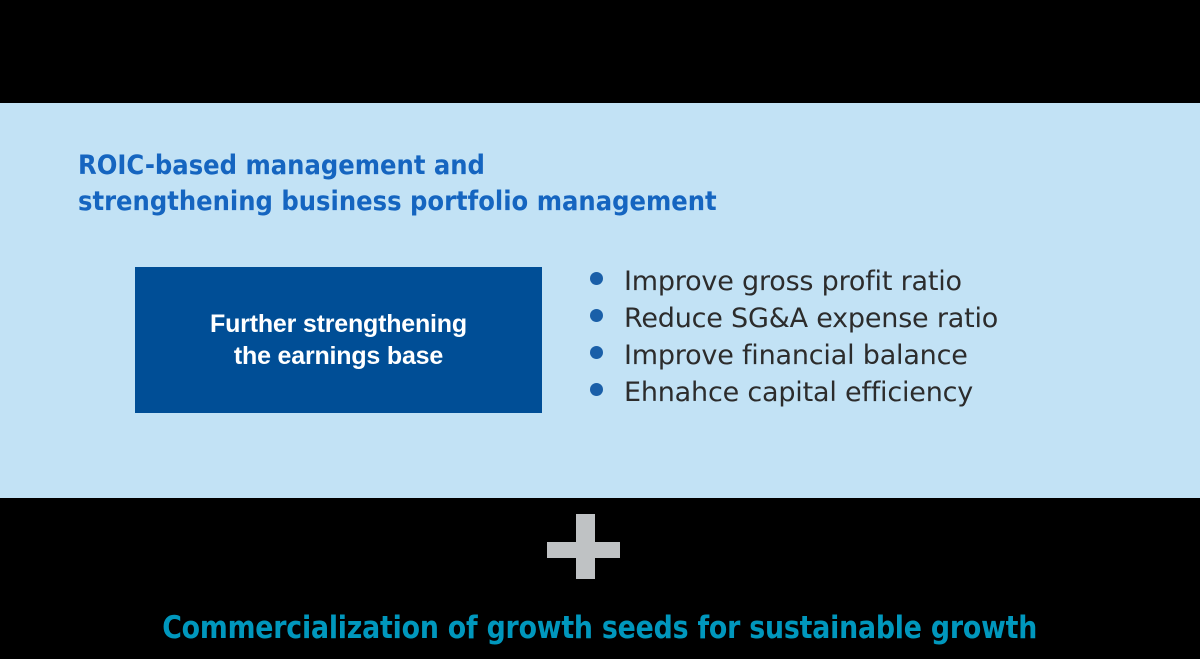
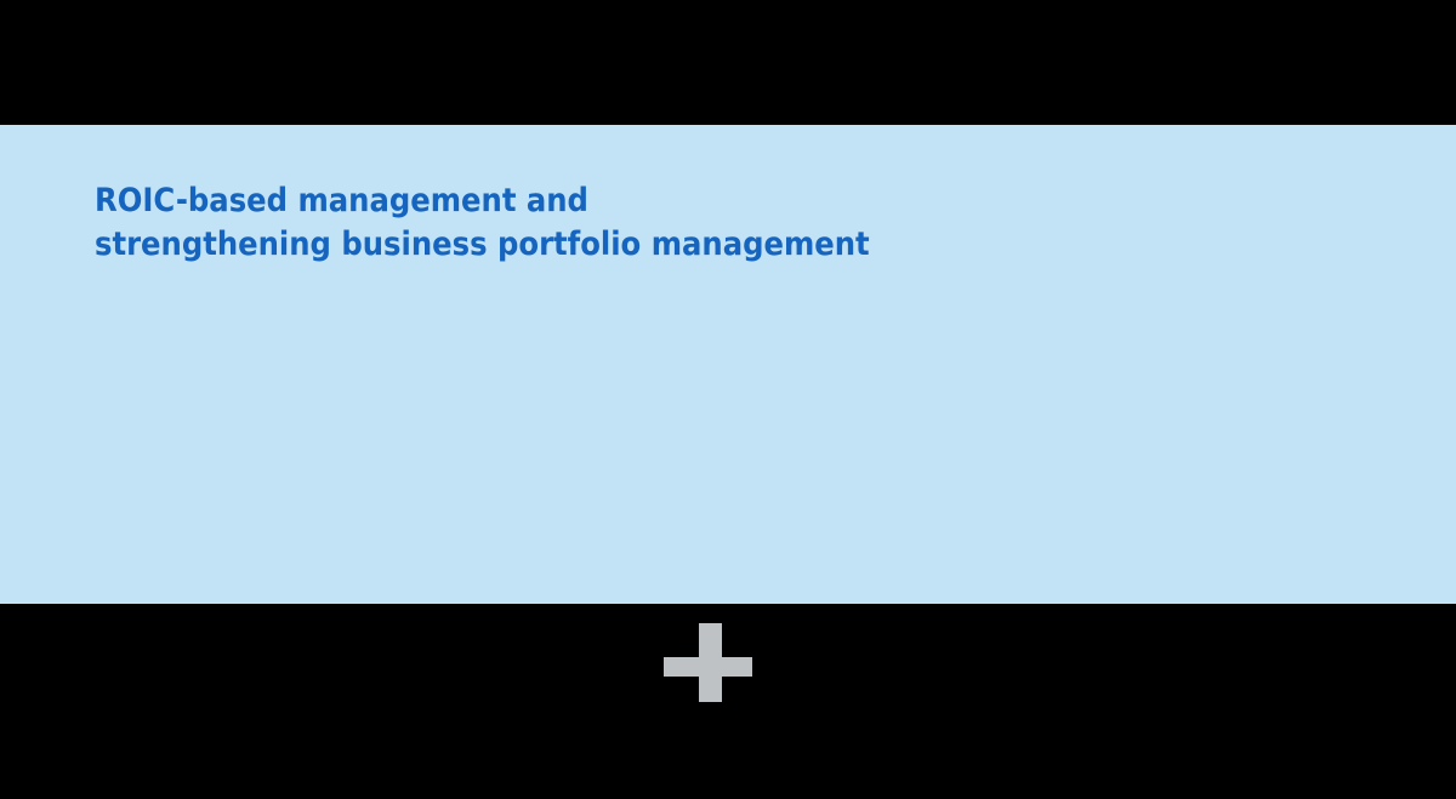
  ROIC-based management and
  strengthening business portfolio management
- Further strengthening
- the earnings base
- Improve gross profit ratio
- Reduce SG&A expense ratio
- Improve financial balance
- Ehnahce capital efficiency
- Commercialization of growth seeds for sustainable growth
